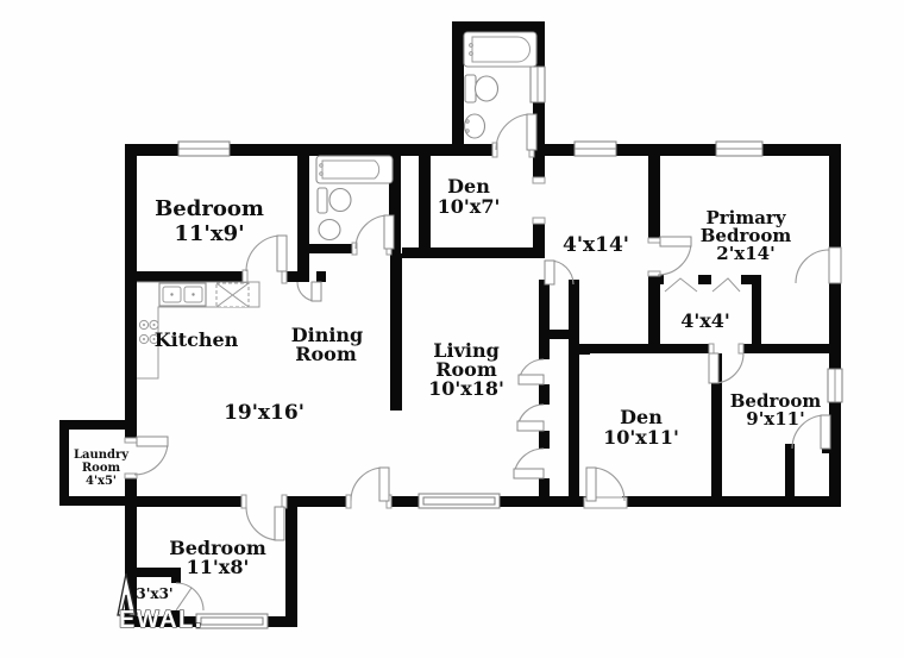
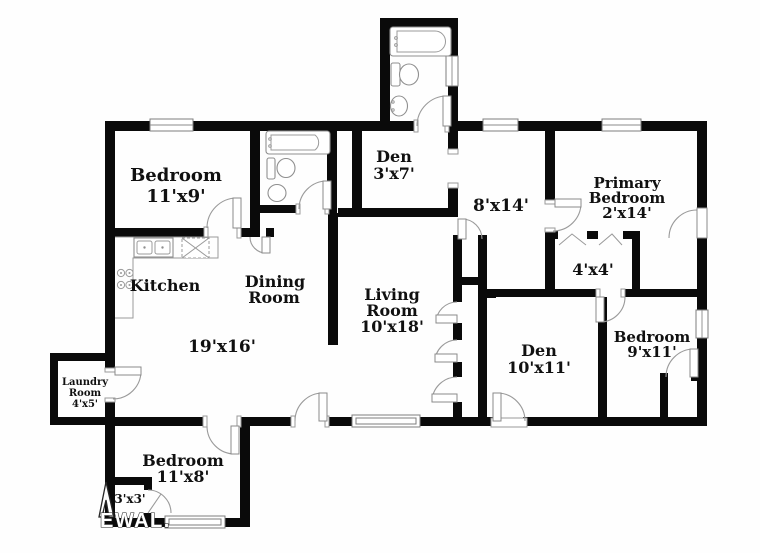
  Bedroom
  11'x9'
  Den
- 10'x7'
+ 3'x7'
- 4'x14'
+ 8'x14'
  Primary
  Bedroom
  2'x14'
  Kitchen
  Dining
  Room
  Living
  Room
  10'x18'
  4'x4'
  19'x16'
  Den
  10'x11'
  Bedroom
  9'x11'
  Laundry
  Room
  4'x5'
  Bedroom
  11'x8'
  3'x3'
  EWAL.
